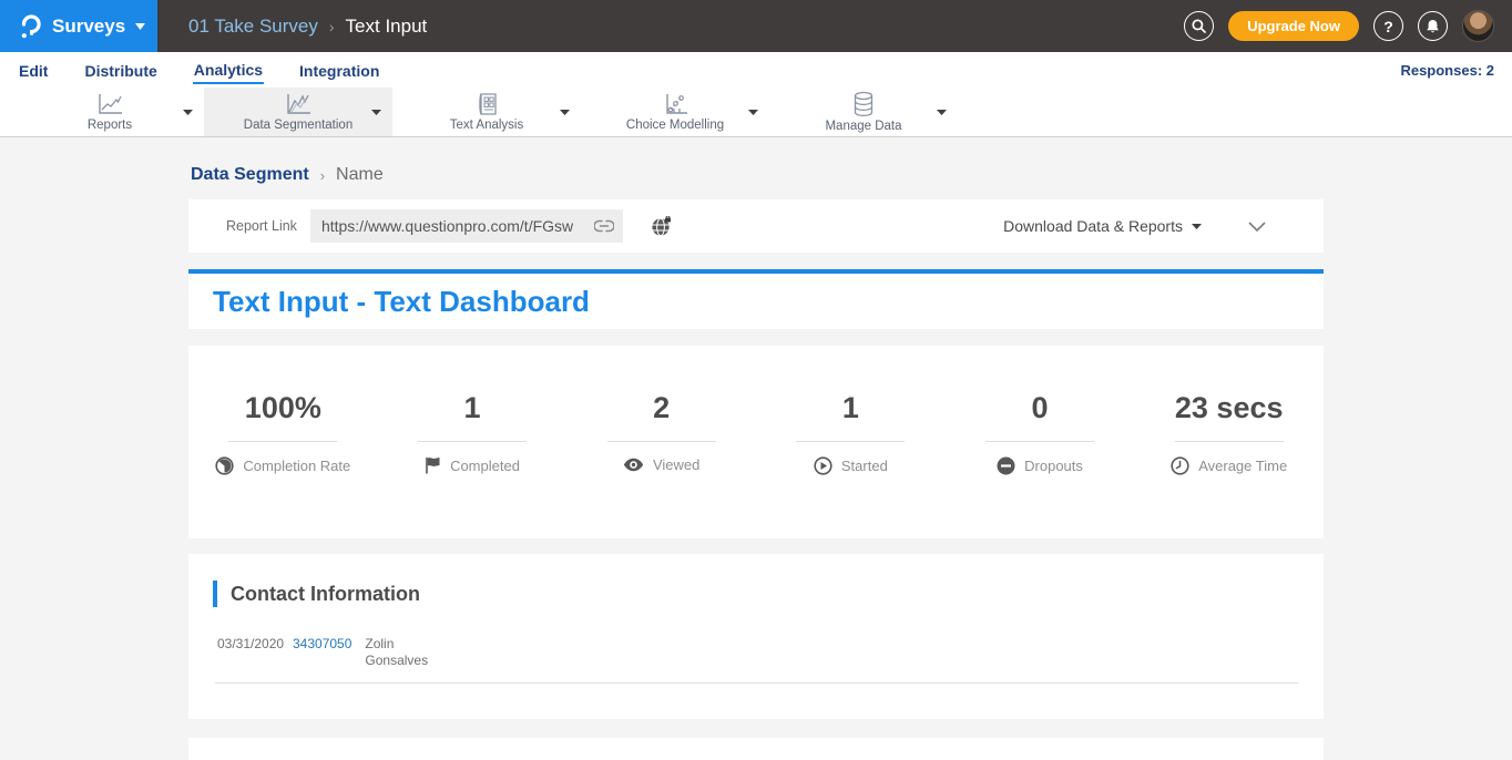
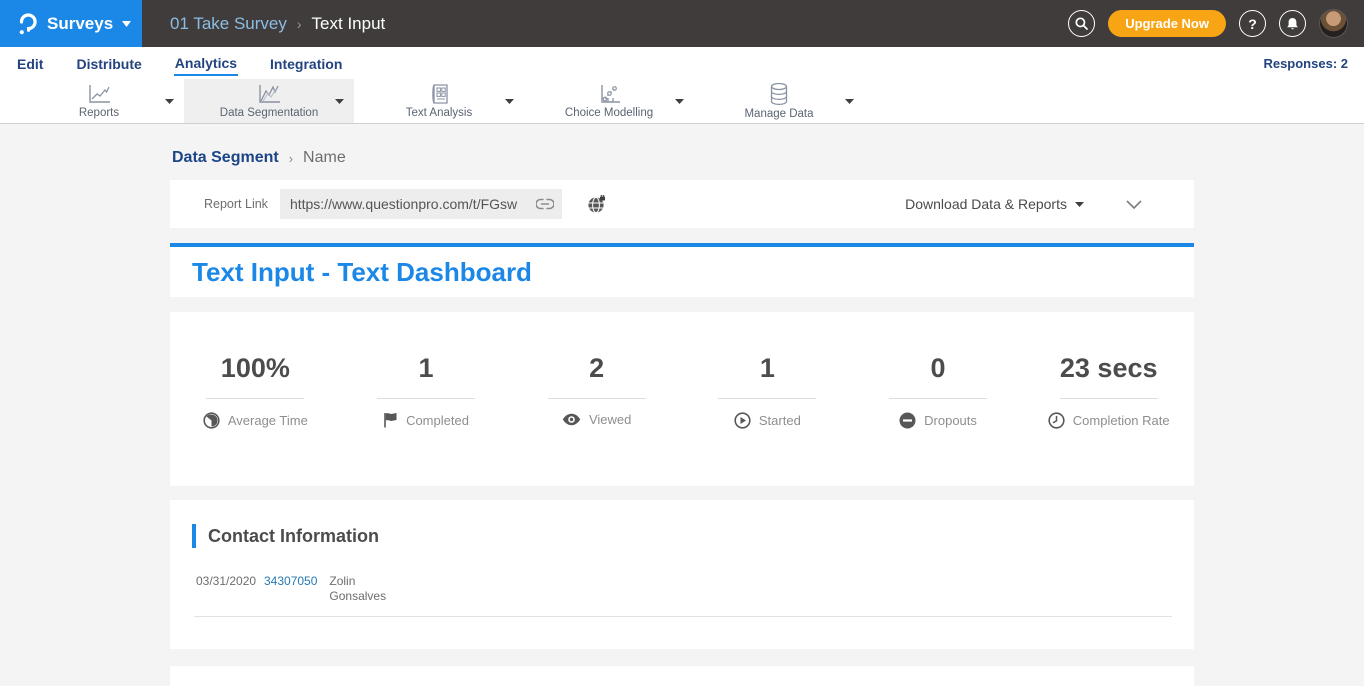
  Surveys
  01 Take Survey
  ›
  Text Input
  Upgrade Now
  ?
  Edit
  Distribute
  Analytics
  Integration
  Responses: 2
  Reports
  Data Segmentation
  Text Analysis
  Choice Modelling
  Manage Data
  Data Segment
  ›
  Name
  Report Link
  https://www.questionpro.com/t/FGsw
  Download Data & Reports
  Text Input - Text Dashboard
  100%
- Completion Rate
+ Average Time
  1
  Completed
  2
  Viewed
  1
  Started
  0
  Dropouts
  23 secs
- Average Time
+ Completion Rate
  Contact Information
  03/31/2020
  34307050
  Zolin Gonsalves
